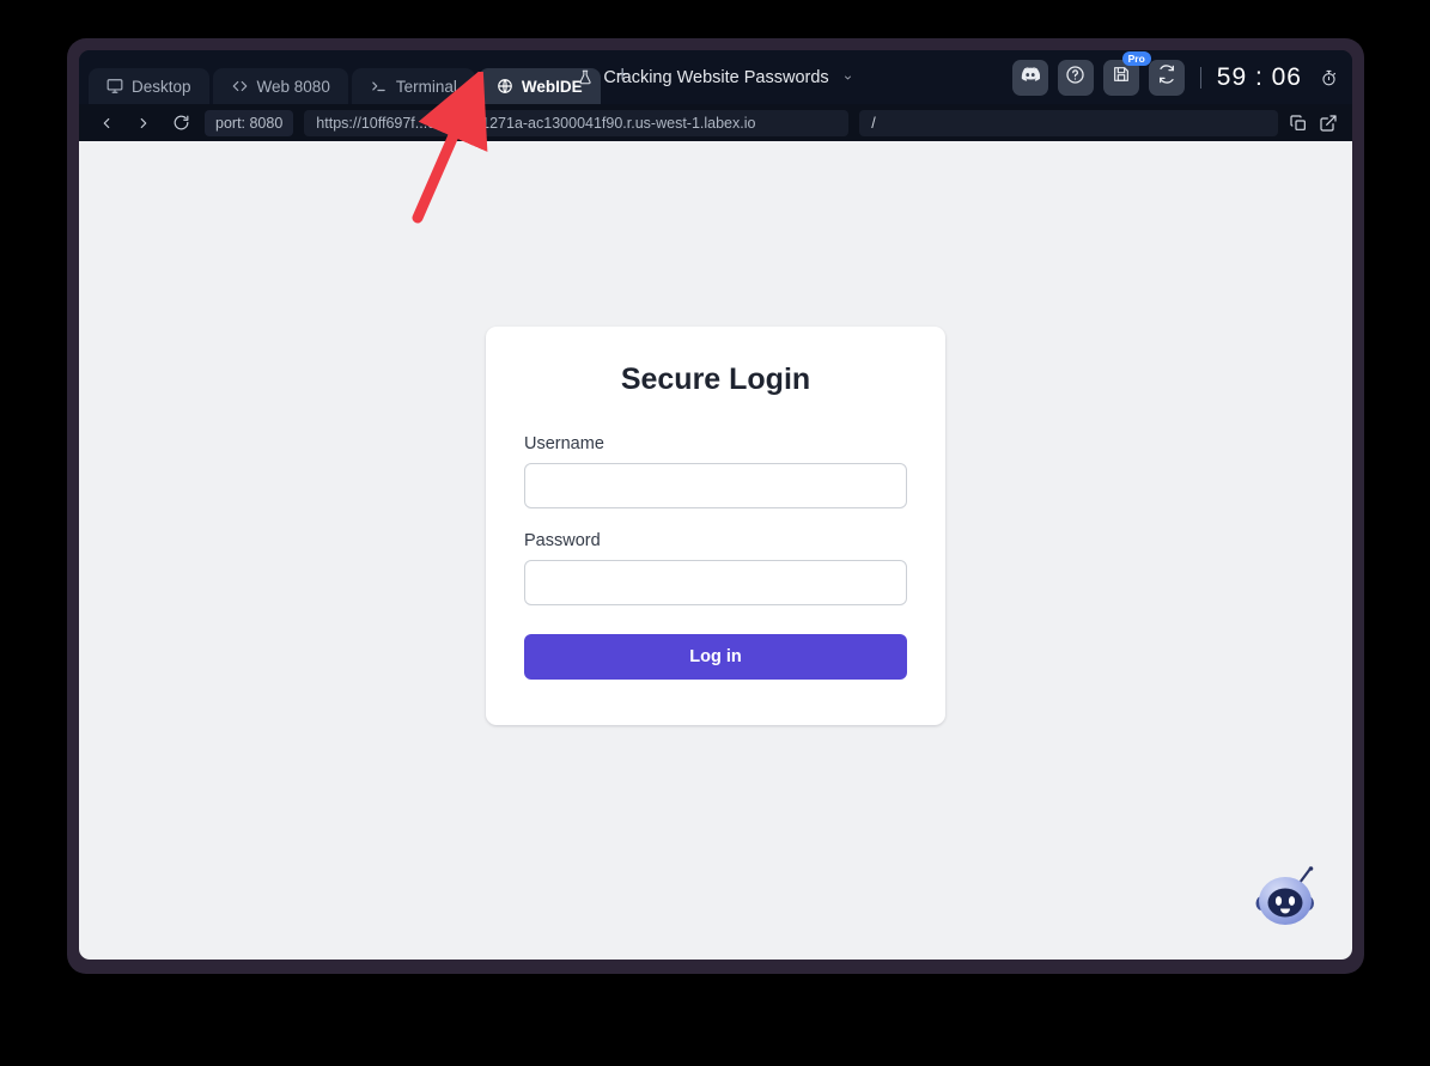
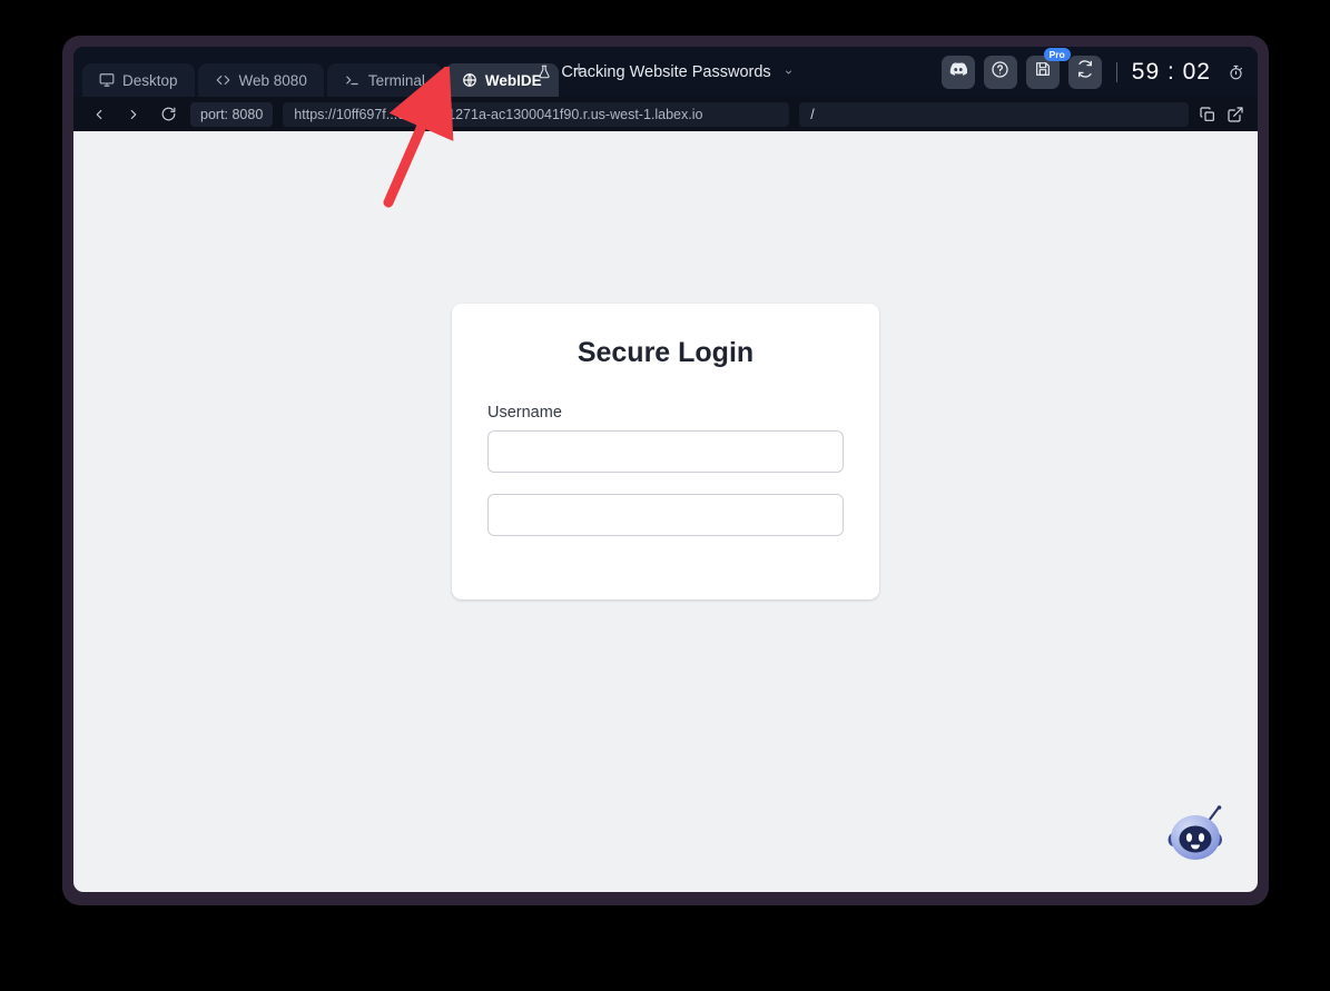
  Desktop
  Web 8080
  Terminal
  WebIDE
  +
  Cracking Website Passwords
  Pro
- 59 : 06
+ 59 : 02
  port: 8080
  https://10ff697f...e2fff51271a-ac1300041f90.r.us-west-1.labex.io
  /
  Secure Login
  Username
- Password
- Log in
